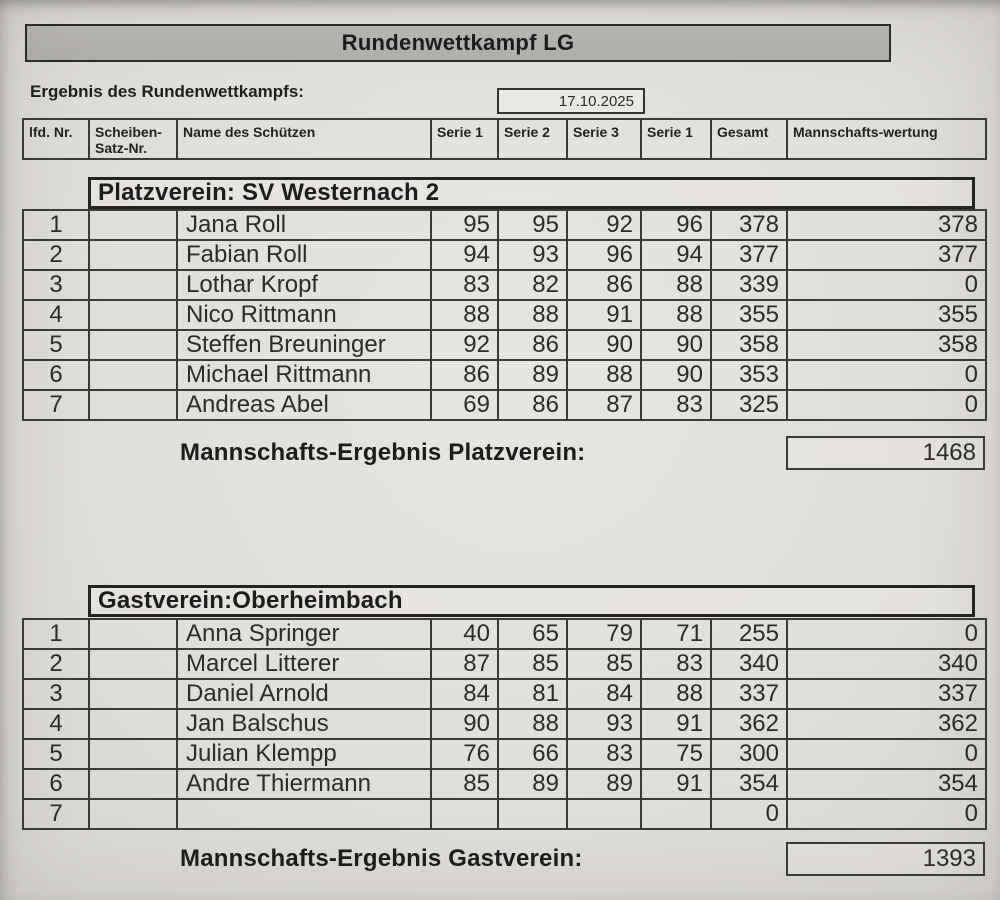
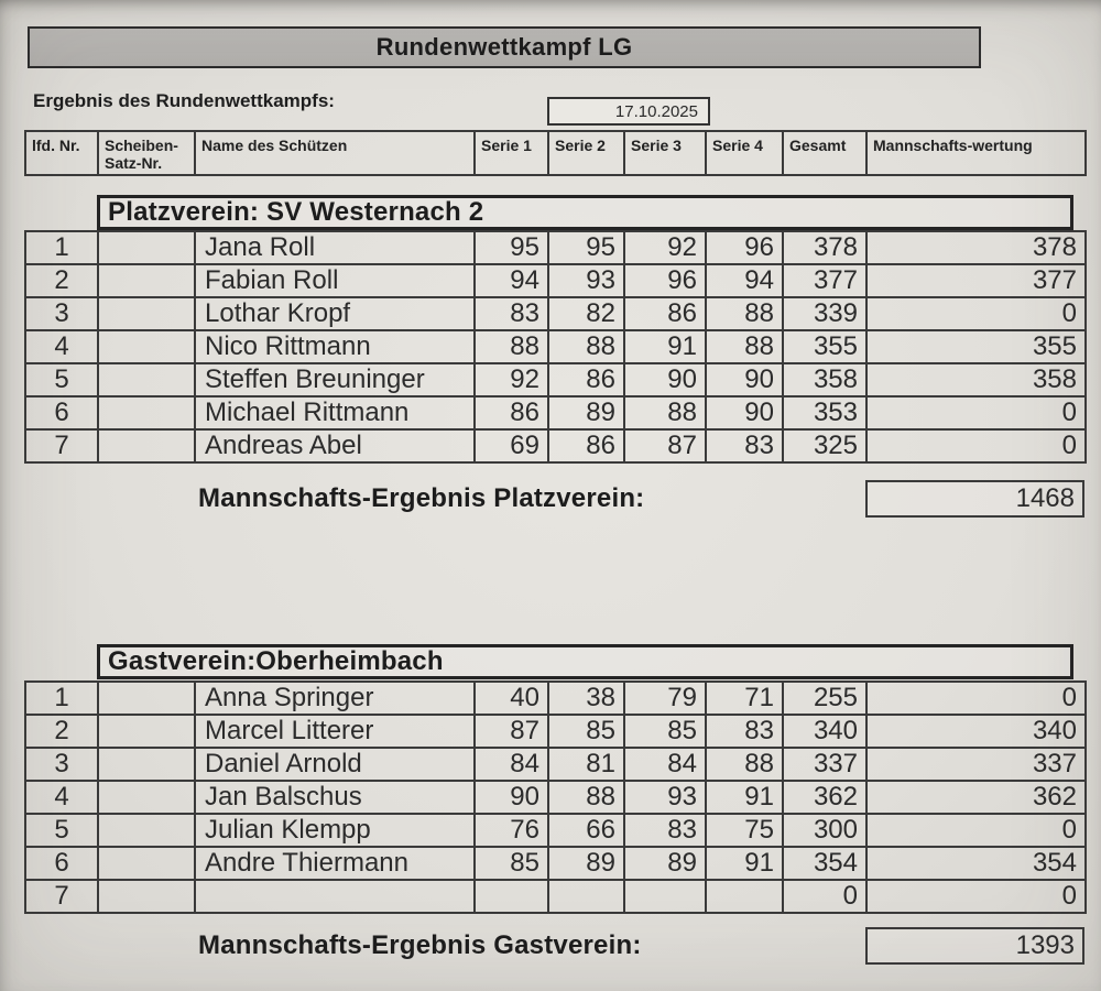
  Rundenwettkampf LG
  Ergebnis des Rundenwettkampfs:
  17.10.2025
- lfd. Nr.	Scheiben- Satz-Nr.	Name des Schützen	Serie 1	Serie 2	Serie 3	Serie 1	Gesamt	Mannschafts-wertung
+ lfd. Nr.	Scheiben- Satz-Nr.	Name des Schützen	Serie 1	Serie 2	Serie 3	Serie 4	Gesamt	Mannschafts-wertung
  Platzverein: SV Westernach 2
  1		Jana Roll	95	95	92	96	378	378
  2		Fabian Roll	94	93	96	94	377	377
  3		Lothar Kropf	83	82	86	88	339	0
  4		Nico Rittmann	88	88	91	88	355	355
  5		Steffen Breuninger	92	86	90	90	358	358
  6		Michael Rittmann	86	89	88	90	353	0
  7		Andreas Abel	69	86	87	83	325	0
  Mannschafts-Ergebnis Platzverein:
  1468
  Gastverein:Oberheimbach
- 1		Anna Springer	40	65	79	71	255	0
+ 1		Anna Springer	40	38	79	71	255	0
  2		Marcel Litterer	87	85	85	83	340	340
  3		Daniel Arnold	84	81	84	88	337	337
  4		Jan Balschus	90	88	93	91	362	362
  5		Julian Klempp	76	66	83	75	300	0
  6		Andre Thiermann	85	89	89	91	354	354
  7							0	0
  Mannschafts-Ergebnis Gastverein:
  1393
